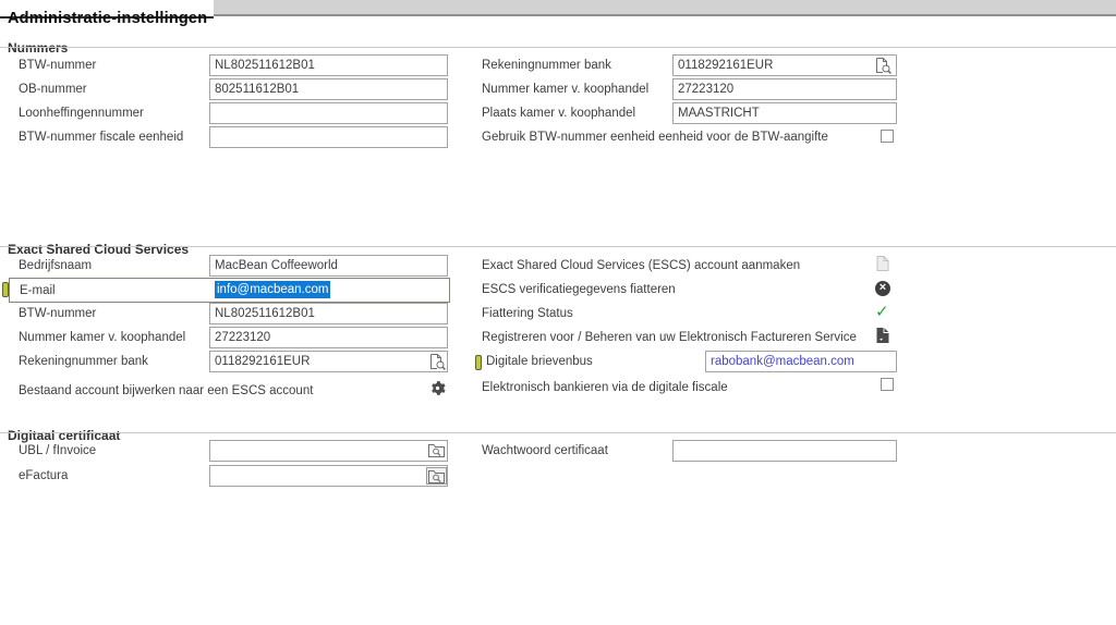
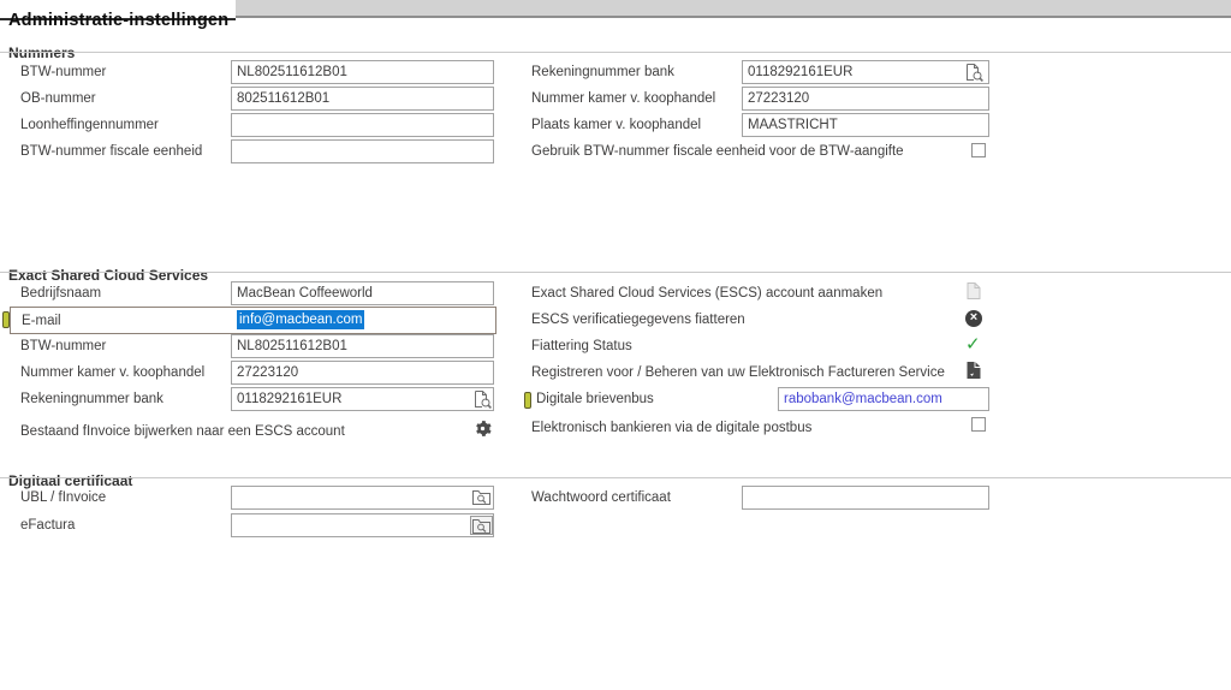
  Administratie-instellingen
  BTW-nummer
  NL802511612B01
  OB-nummer
  802511612B01
  Loonheffingennummer
  BTW-nummer fiscale eenheid
  Rekeningnummer bank
  0118292161EUR
  Nummer kamer v. koophandel
  27223120
  Plaats kamer v. koophandel
  MAASTRICHT
- Gebruik BTW-nummer eenheid eenheid voor de BTW-aangifte
+ Gebruik BTW-nummer fiscale eenheid voor de BTW-aangifte
  Exact Shared Cloud Services
  Bedrijfsnaam
  MacBean Coffeeworld
  E-mail
  info@macbean.com
  BTW-nummer
  NL802511612B01
  Nummer kamer v. koophandel
  27223120
  Rekeningnummer bank
  0118292161EUR
- Bestaand account bijwerken naar een ESCS account
+ Bestaand fInvoice bijwerken naar een ESCS account
  Exact Shared Cloud Services (ESCS) account aanmaken
  ESCS verificatiegegevens fiatteren
  ×
  Fiattering Status
  ✓
  Registreren voor / Beheren van uw Elektronisch Factureren Service
  Digitale brievenbus
  rabobank@macbean.com
- Elektronisch bankieren via de digitale fiscale
+ Elektronisch bankieren via de digitale postbus
  Digitaal certificaat
  UBL / fInvoice
  eFactura
  Wachtwoord certificaat
